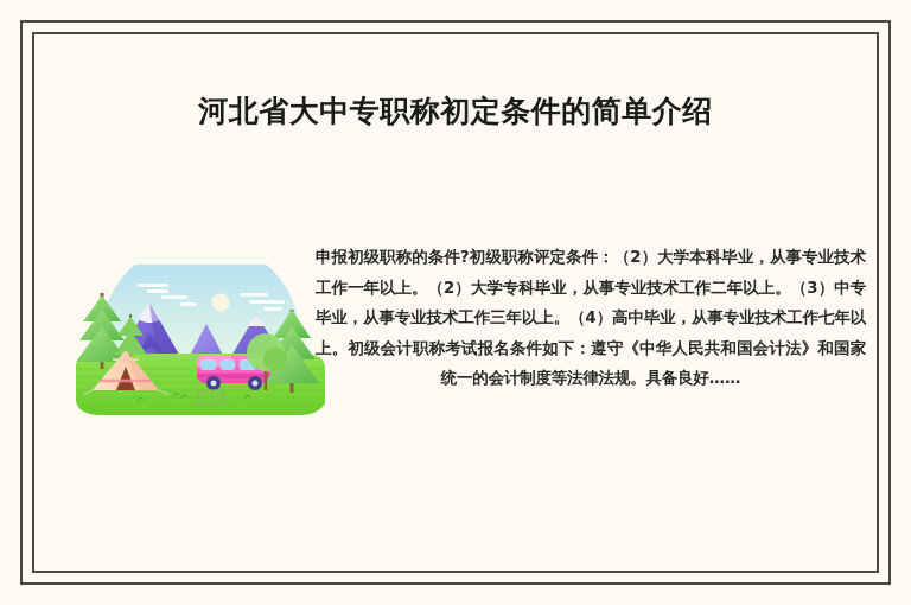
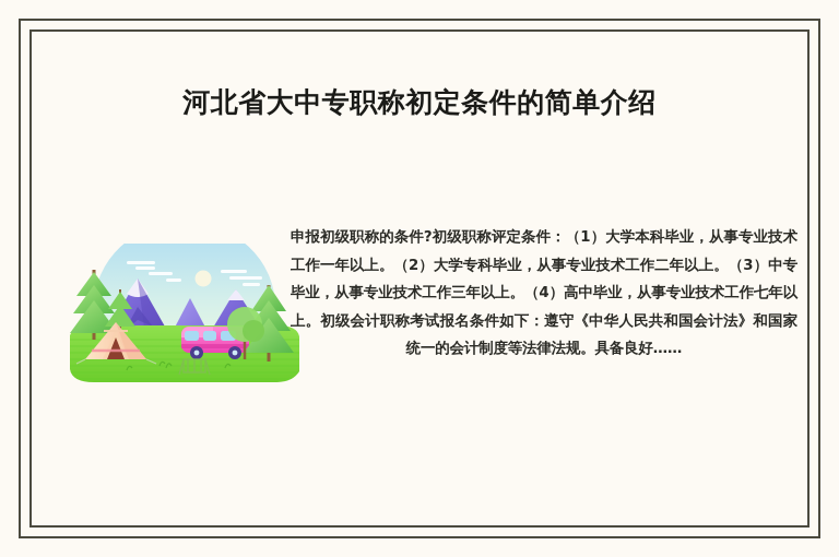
  河北省大中专职称初定条件的简单介绍
- 申报初级职称的条件?初级职称评定条件：（2）大学本科毕业，从事专业技术工作一年以上。（2）大学专科毕业，从事专业技术工作二年以上。（3）中专毕业，从事专业技术工作三年以上。（4）高中毕业，从事专业技术工作七年以上。初级会计职称考试报名条件如下：遵守《中华人民共和国会计法》和国家统一的会计制度等法律法规。具备良好……
+ 申报初级职称的条件?初级职称评定条件：（1）大学本科毕业，从事专业技术工作一年以上。（2）大学专科毕业，从事专业技术工作二年以上。（3）中专毕业，从事专业技术工作三年以上。（4）高中毕业，从事专业技术工作七年以上。初级会计职称考试报名条件如下：遵守《中华人民共和国会计法》和国家统一的会计制度等法律法规。具备良好……
